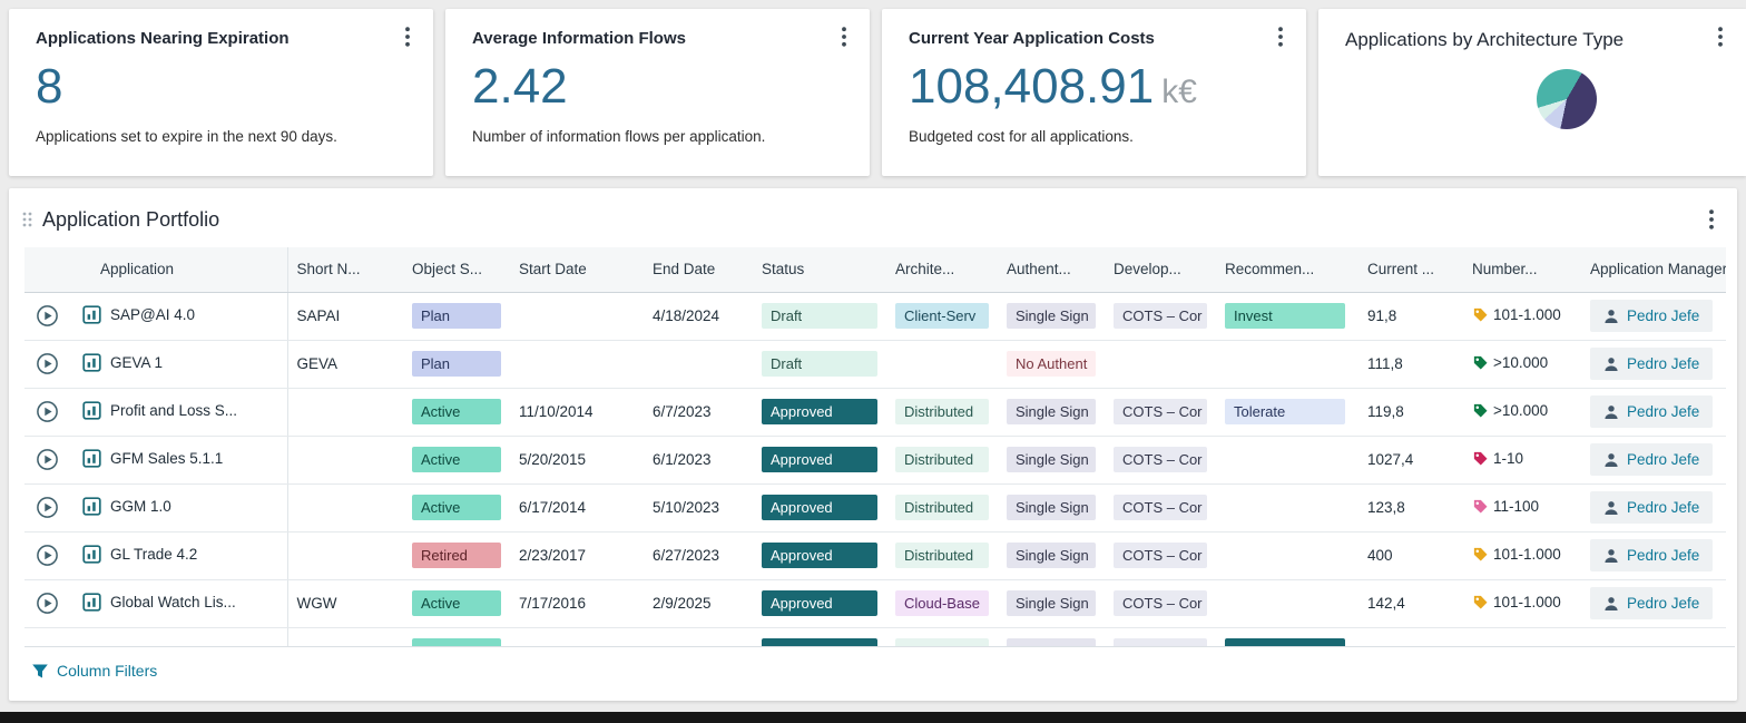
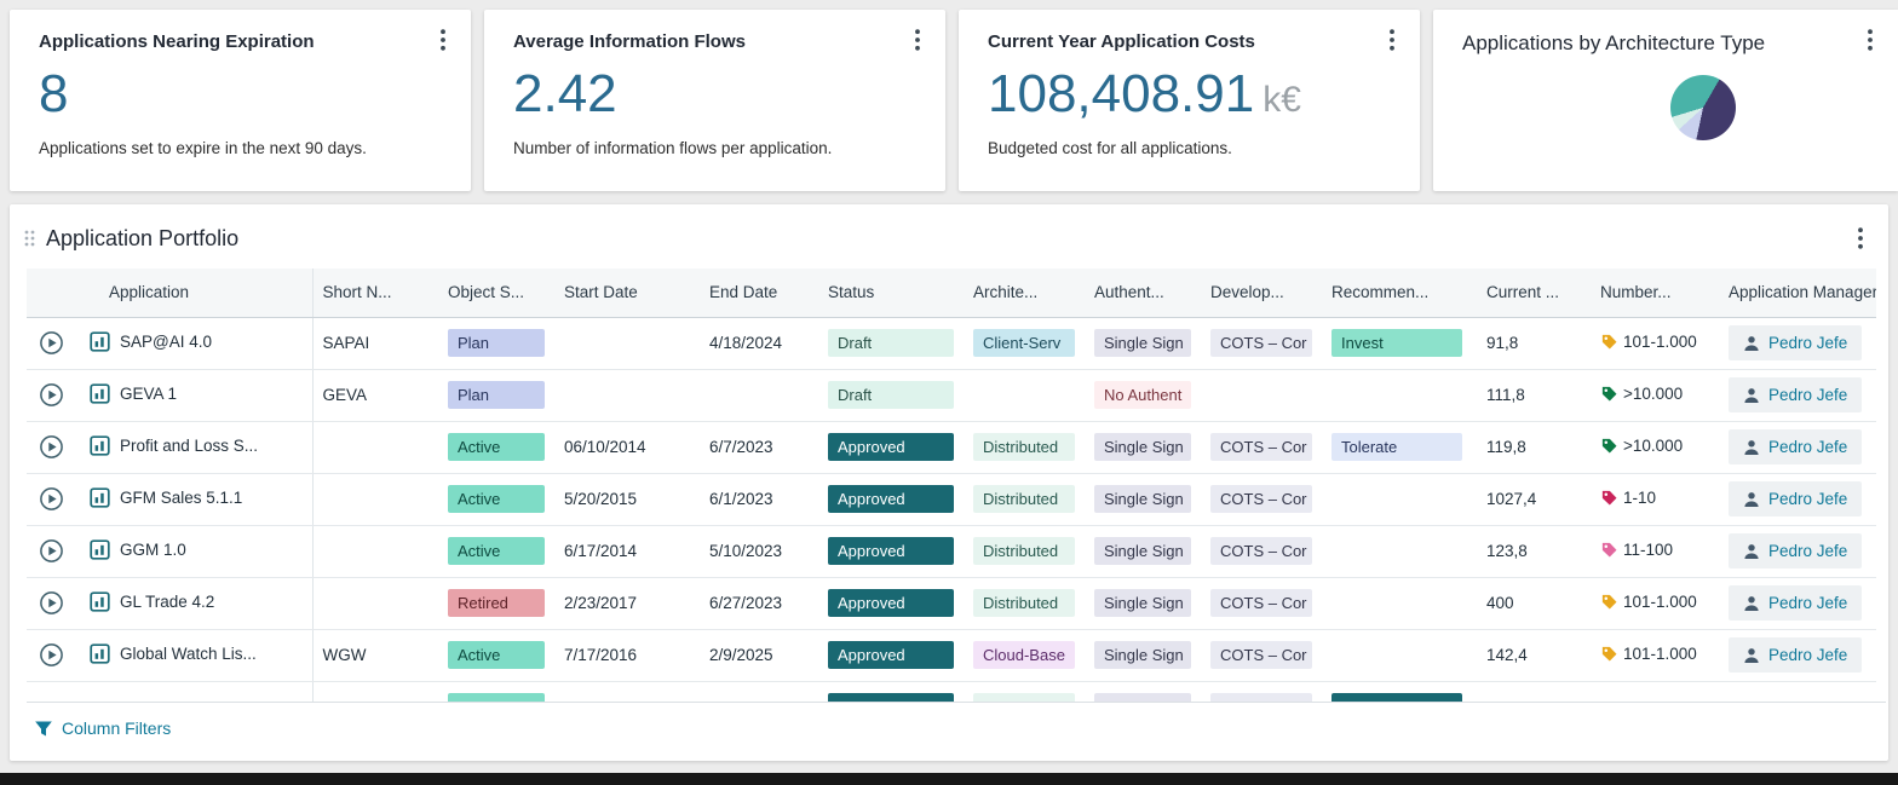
  Applications Nearing Expiration
  8
  Applications set to expire in the next 90 days.
  Average Information Flows
  2.42
  Number of information flows per application.
  Current Year Application Costs
  108,408.91 k€
  Budgeted cost for all applications.
  Applications by Architecture Type
  Application Portfolio
  	Application	Short N...	Object S...	Start Date	End Date	Status	Archite...	Authent...	Develop...	Recommen...	Current ...	Number...	Application Manager
  	SAP@AI 4.0	SAPAI	Plan		4/18/2024	Draft	Client-Serv	Single Sign	COTS – Cor	Invest	91,8	101-1.000	Pedro Jefe
  	GEVA 1	GEVA	Plan			Draft		No Authent			111,8	>10.000	Pedro Jefe
- 	Profit and Loss S...		Active	11/10/2014	6/7/2023	Approved	Distributed	Single Sign	COTS – Cor	Tolerate	119,8	>10.000	Pedro Jefe
+ 	Profit and Loss S...		Active	06/10/2014	6/7/2023	Approved	Distributed	Single Sign	COTS – Cor	Tolerate	119,8	>10.000	Pedro Jefe
  	GFM Sales 5.1.1		Active	5/20/2015	6/1/2023	Approved	Distributed	Single Sign	COTS – Cor		1027,4	1-10	Pedro Jefe
  	GGM 1.0		Active	6/17/2014	5/10/2023	Approved	Distributed	Single Sign	COTS – Cor		123,8	11-100	Pedro Jefe
  	GL Trade 4.2		Retired	2/23/2017	6/27/2023	Approved	Distributed	Single Sign	COTS – Cor		400	101-1.000	Pedro Jefe
  	Global Watch Lis...	WGW	Active	7/17/2016	2/9/2025	Approved	Cloud-Base	Single Sign	COTS – Cor		142,4	101-1.000	Pedro Jefe
  Column Filters
